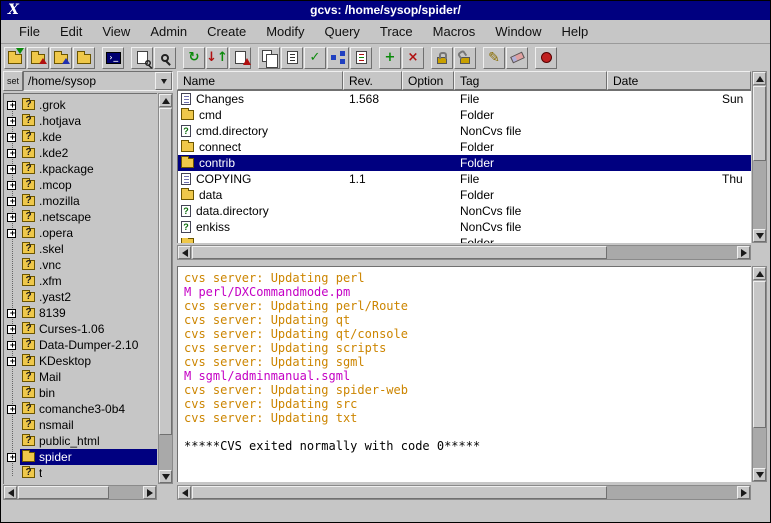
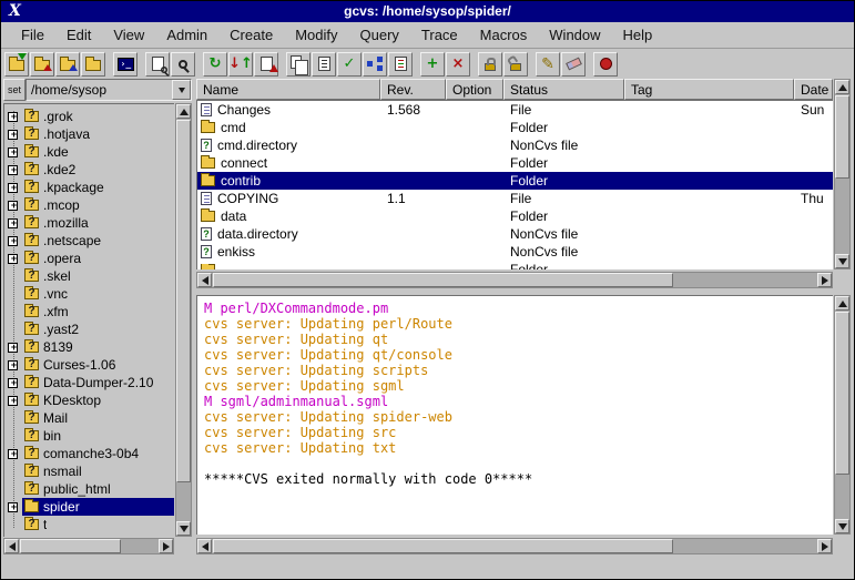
  X
  gcvs: /home/sysop/spider/
  File
  Edit
  View
  Admin
  Create
  Modify
  Query
  Trace
  Macros
  Window
  Help
  ↻
  ↓
  ↑
  ✓
  +
  ×
  ✎
  set
  /home/sysop
  .grok
  .hotjava
  .kde
  .kde2
  .kpackage
  .mcop
  .mozilla
  .netscape
  .opera
  .skel
  .vnc
  .xfm
  .yast2
  8139
  Curses-1.06
  Data-Dumper-2.10
  KDesktop
  Mail
  bin
  comanche3-0b4
  nsmail
  public_html
  spider
  t
  Name
  Rev.
  Option
+ Status
  Tag
  Date
  Changes
  1.568
  File
  Sun
  cmd
  Folder
  cmd.directory
  NonCvs file
  connect
  Folder
  contrib
  Folder
  COPYING
  1.1
  File
  Thu
  data
  Folder
  data.directory
  NonCvs file
  enkiss
  NonCvs file
- cvs server: Updating perl
  M perl/DXCommandmode.pm
  cvs server: Updating perl/Route
  cvs server: Updating qt
  cvs server: Updating qt/console
  cvs server: Updating scripts
  cvs server: Updating sgml
  M sgml/adminmanual.sgml
  cvs server: Updating spider-web
  cvs server: Updating src
  cvs server: Updating txt
  *****CVS exited normally with code 0*****
